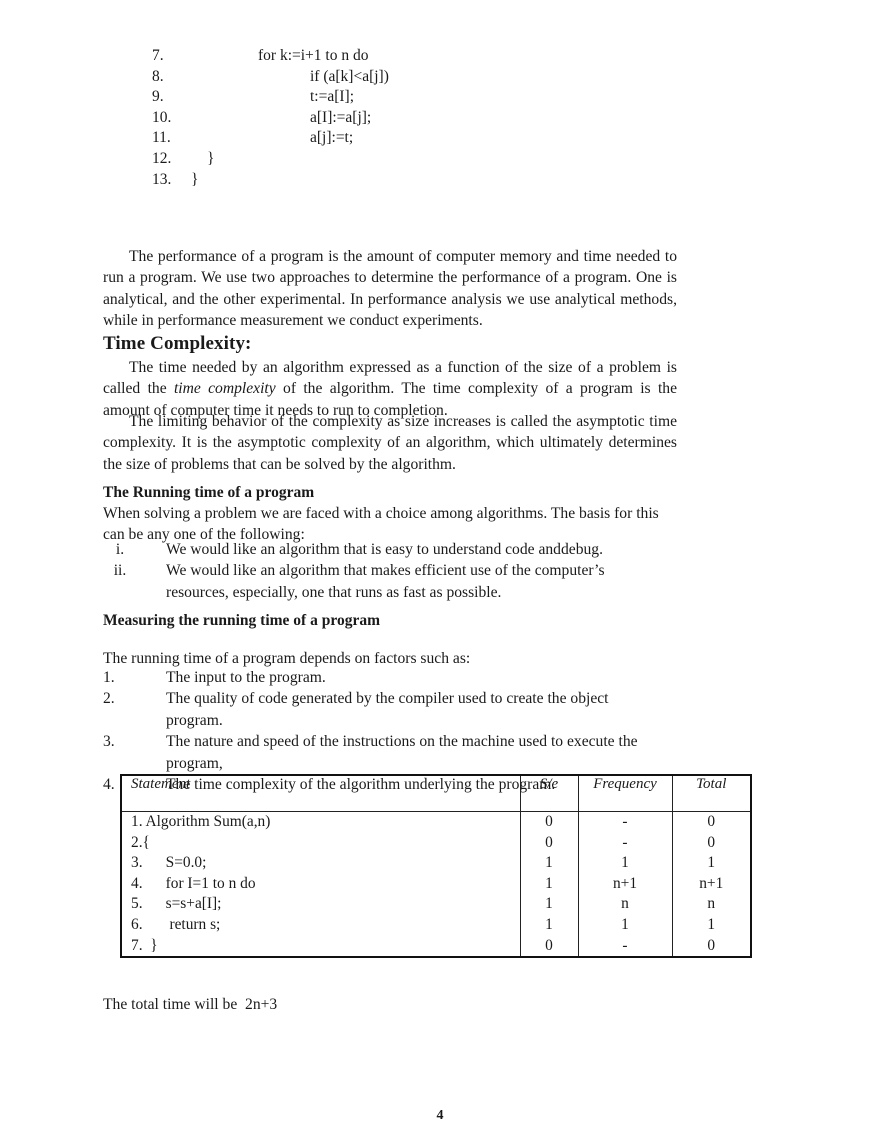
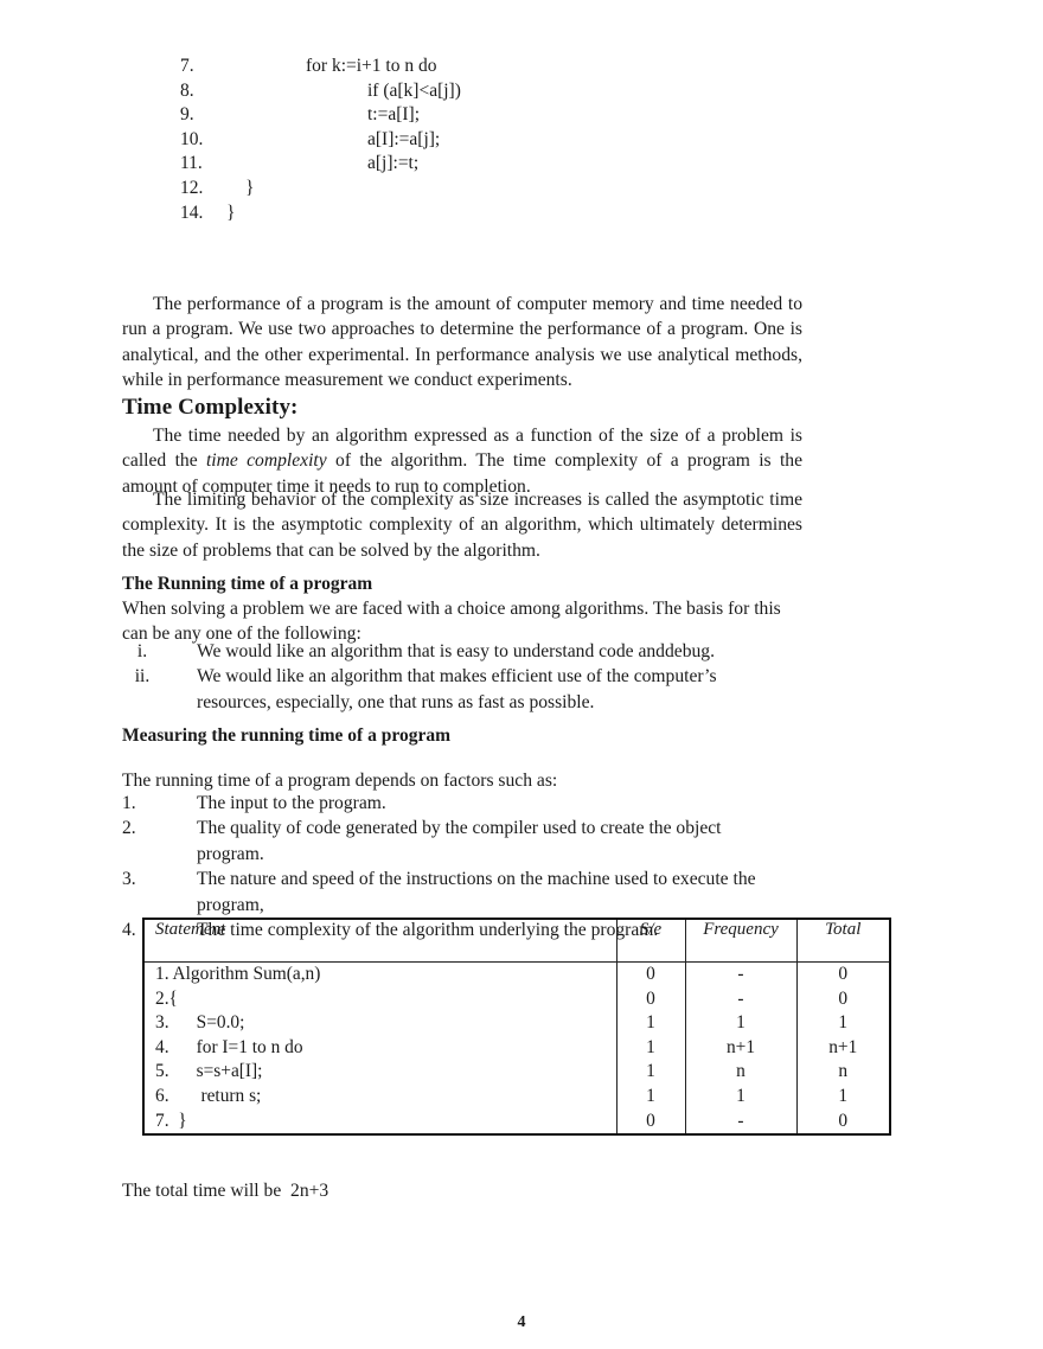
  7.
  for k:=i+1 to n do
  8.
  if (a[k]<a[j])
  9.
  t:=a[I];
  10.
  a[I]:=a[j];
  11.
  a[j]:=t;
  12.
  }
- 13.
+ 14.
  }
  The performance of a program is the amount of computer memory and time needed to run a program. We use two approaches to determine the performance of a program. One is analytical, and the other experimental. In performance analysis we use analytical methods, while in performance measurement we conduct experiments.
  Time Complexity:
  The time needed by an algorithm expressed as a function of the size of a problem is called the time complexity of the algorithm. The time complexity of a program is the amount of computer time it needs to run to completion.
  The limiting behavior of the complexity as size increases is called the asymptotic time complexity. It is the asymptotic complexity of an algorithm, which ultimately determines the size of problems that can be solved by the algorithm.
  The Running time of a program
  When solving a problem we are faced with a choice among algorithms. The basis for this can be any one of the following:
  i.
  We would like an algorithm that is easy to understand code anddebug.
  ii.
  We would like an algorithm that makes efficient use of the computer’s
  resources, especially, one that runs as fast as possible.
  Measuring the running time of a program
  The running time of a program depends on factors such as:
  1.
  The input to the program.
  2.
  The quality of code generated by the compiler used to create the object
  program.
  3.
  The nature and speed of the instructions on the machine used to execute the
  program,
  4.
  The time complexity of the algorithm underlying the program.
  Statement	S/e	Frequency	Total
  1. Algorithm Sum(a,n) 2.{ 3. S=0.0; 4. for I=1 to n do 5. s=s+a[I]; 6. return s; 7. }	0 0 1 1 1 1 0	- - 1 n+1 n 1 -	0 0 1 n+1 n 1 0
  The total time will be 2n+3
  4
